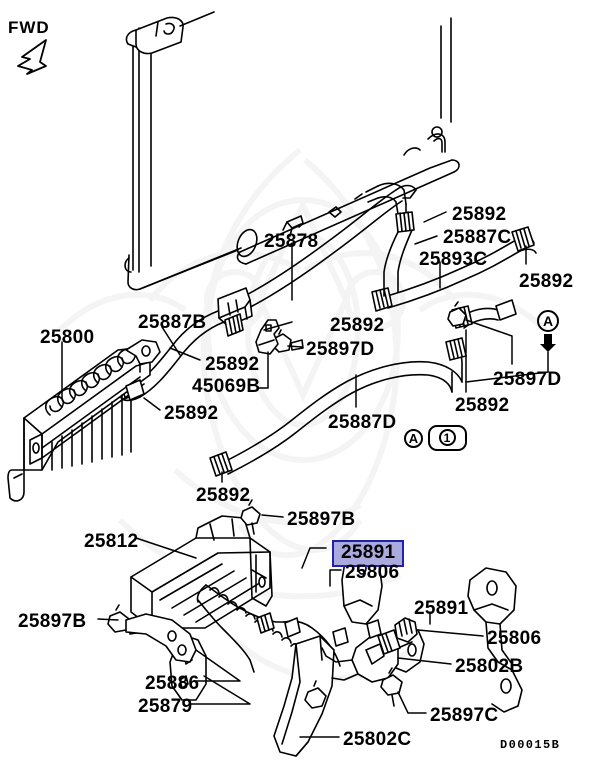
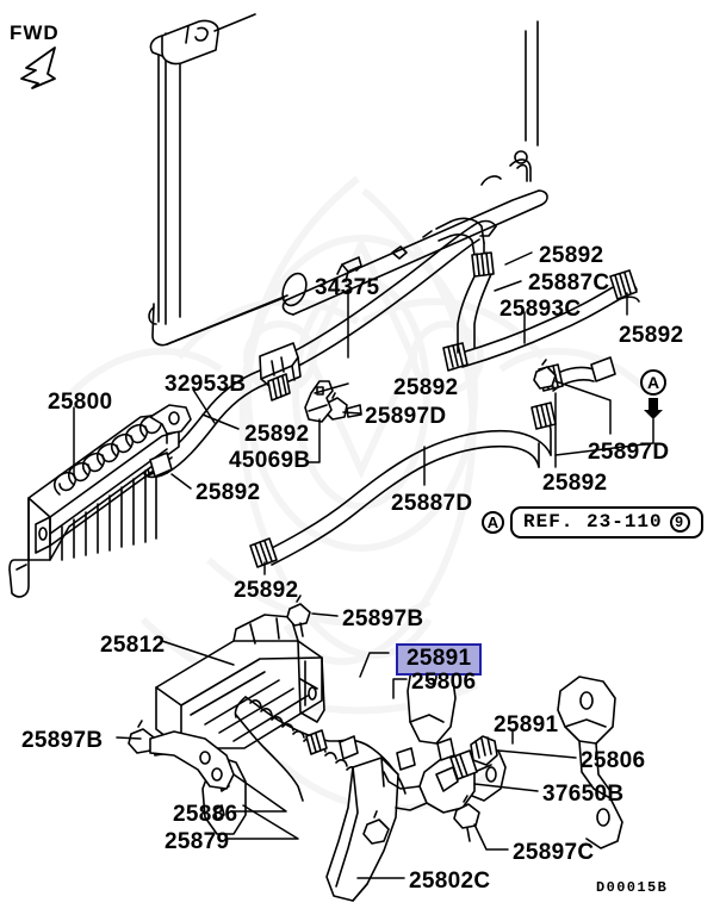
  FWD
  A
+ REF. 23-110
- 1
+ 9
  A
  D00015B
- 25878
+ 34375
  25892
  25887C
  25893C
  25892
  25800
- 25887B
+ 32953B
  25892
  25897D
  25892
  45069B
  25892
  25897D
  25892
  25887D
  25892
  25897B
  25812
  25891
  25806
  25891
  25806
  25897B
- 25802B
+ 37650B
  25886
  25879
  25897C
  25802C
